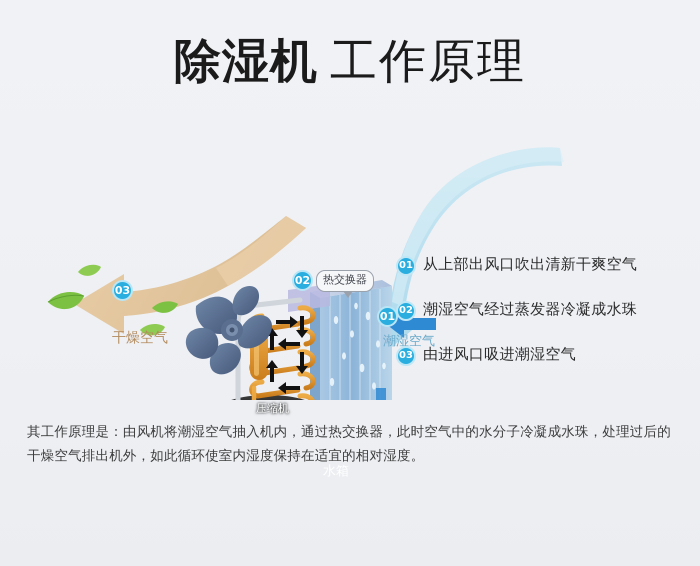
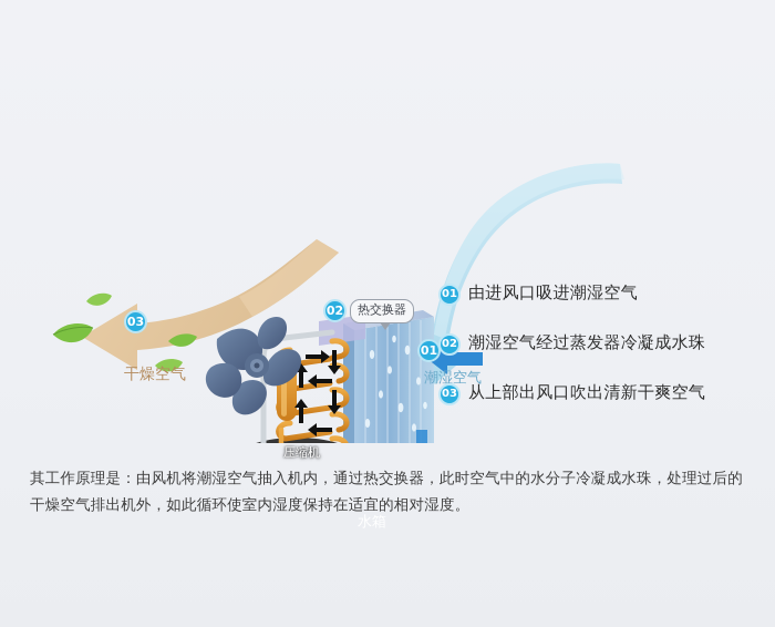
- 除湿机 工作原理
  03
  02
  01
  热交换器
  干燥空气
  潮湿空气
  压缩机
  01
- 从上部出风口吹出清新干爽空气
+ 由进风口吸进潮湿空气
  02
  潮湿空气经过蒸发器冷凝成水珠
  03
- 由进风口吸进潮湿空气
+ 从上部出风口吹出清新干爽空气
  其工作原理是：由风机将潮湿空气抽入机内，通过热交换器，此时空气中的水分子冷凝成水珠，处理过后的干燥空气排出机外，如此循环使室内湿度保持在适宜的相对湿度。
